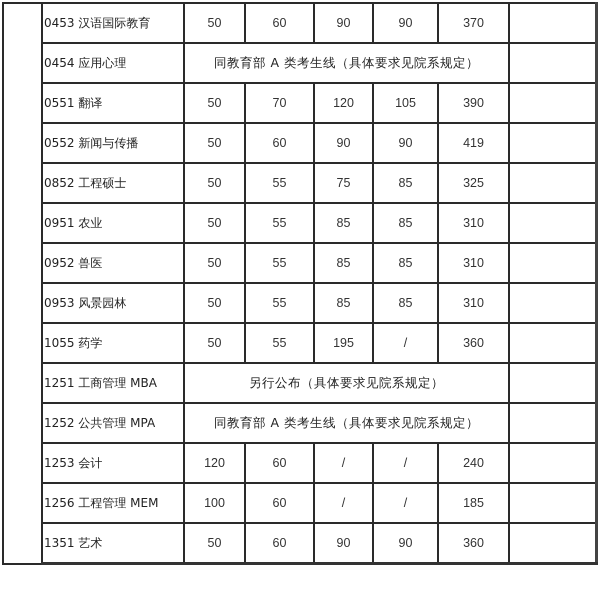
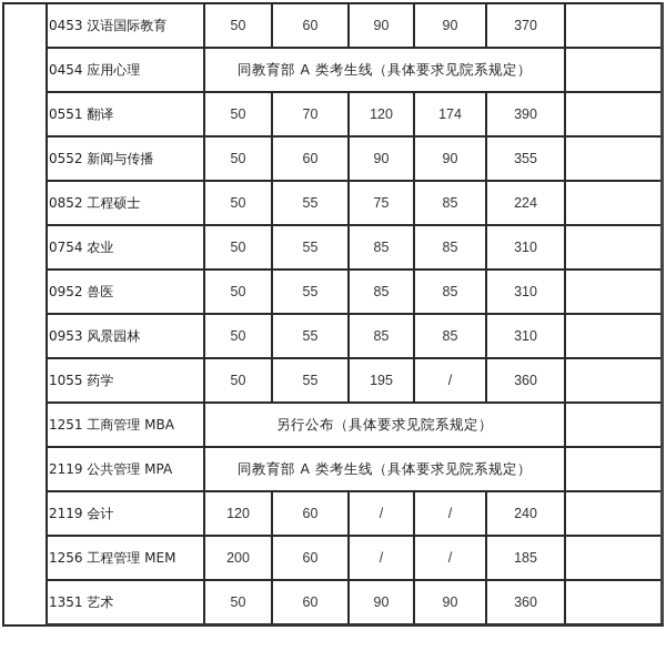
  	0453 汉语国际教育	50	60	90	90	370
  0454 应用心理	同教育部 A 类考生线（具体要求见院系规定）
- 0551 翻译	50	70	120	105	390
+ 0551 翻译	50	70	120	174	390
- 0552 新闻与传播	50	60	90	90	419
+ 0552 新闻与传播	50	60	90	90	355
- 0852 工程硕士	50	55	75	85	325
+ 0852 工程硕士	50	55	75	85	224
- 0951 农业	50	55	85	85	310
+ 0754 农业	50	55	85	85	310
  0952 兽医	50	55	85	85	310
  0953 风景园林	50	55	85	85	310
  1055 药学	50	55	195	/	360
  1251 工商管理 MBA	另行公布（具体要求见院系规定）
- 1252 公共管理 MPA	同教育部 A 类考生线（具体要求见院系规定）
+ 2119 公共管理 MPA	同教育部 A 类考生线（具体要求见院系规定）
- 1253 会计	120	60	/	/	240
+ 2119 会计	120	60	/	/	240
- 1256 工程管理 MEM	100	60	/	/	185
+ 1256 工程管理 MEM	200	60	/	/	185
  1351 艺术	50	60	90	90	360
